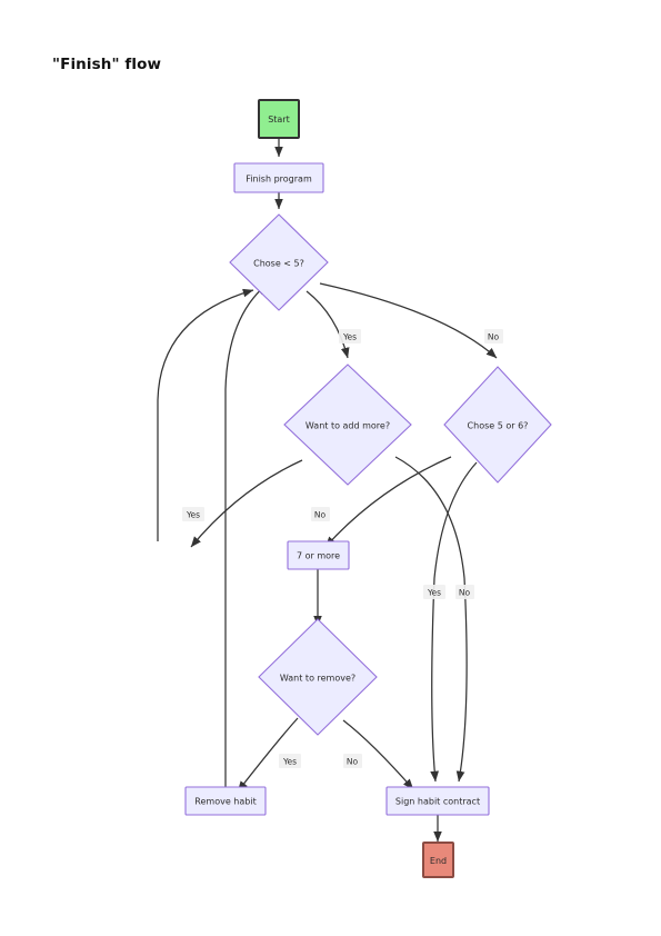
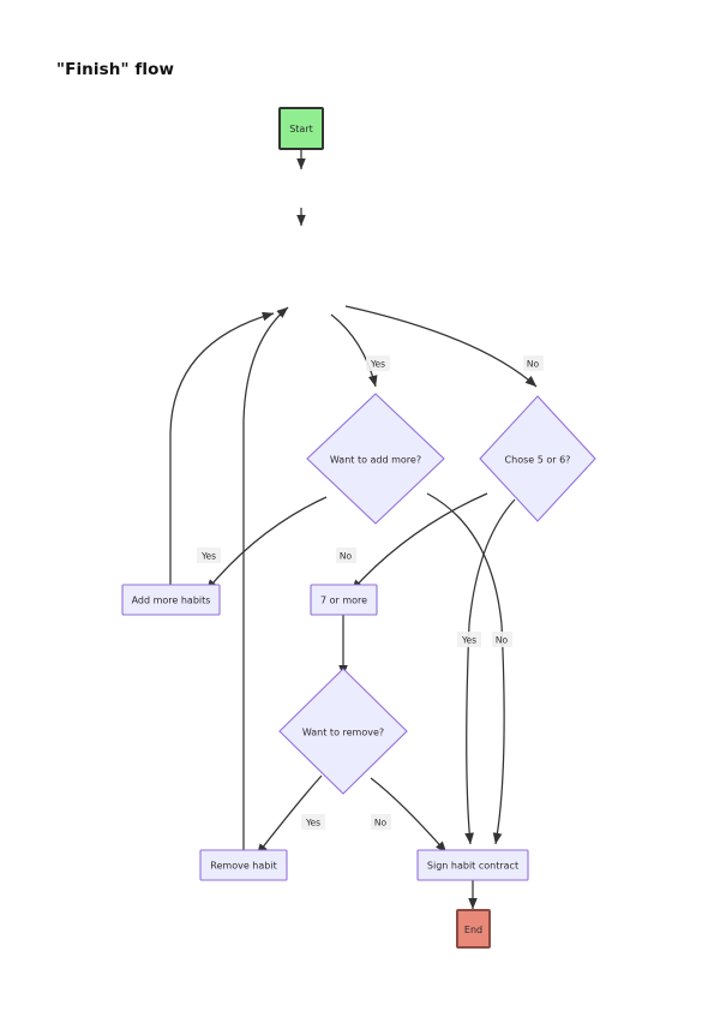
  "Finish" flow
  Start
- Finish program
- Chose < 5?
  Want to add more?
  Chose 5 or 6?
+ Add more habits
  7 or more
  Want to remove?
  Remove habit
  Sign habit contract
  End
  Yes
  No
  Yes
  No
  Yes
  No
  Yes
  No
